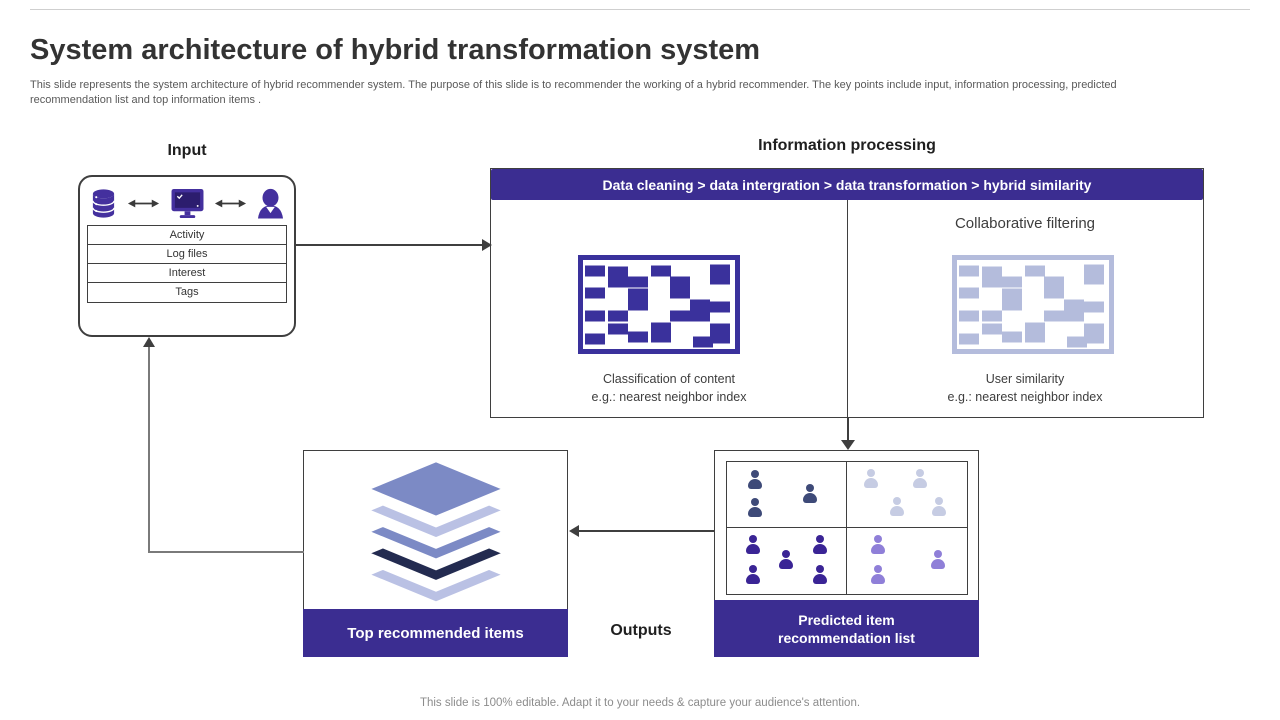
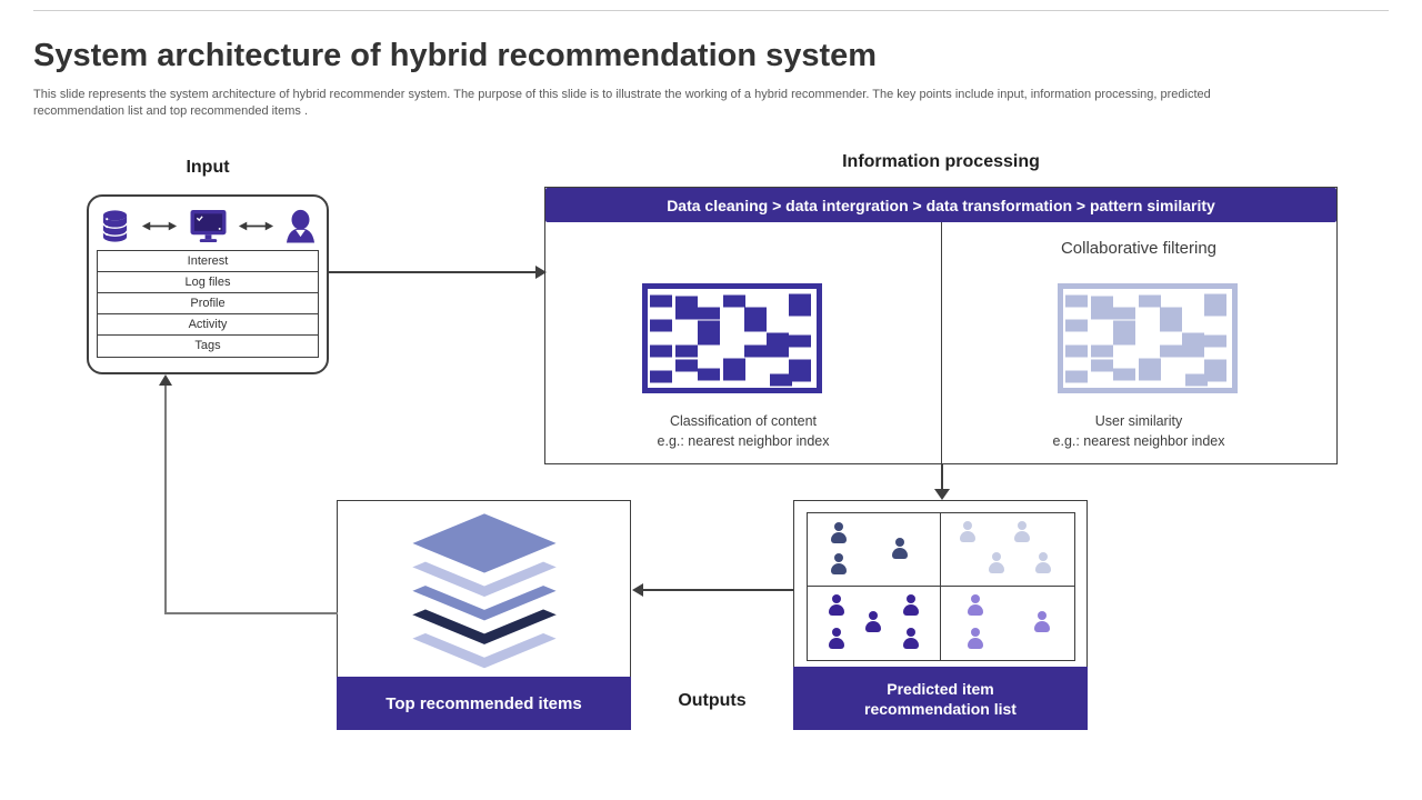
- System architecture of hybrid transformation system
+ System architecture of hybrid recommendation system
- This slide represents the system architecture of hybrid recommender system. The purpose of this slide is to recommender the working of a hybrid recommender. The key points include input, information processing, predicted
+ This slide represents the system architecture of hybrid recommender system. The purpose of this slide is to illustrate the working of a hybrid recommender. The key points include input, information processing, predicted
- recommendation list and top information items .
+ recommendation list and top recommended items .
  Input
- Activity
+ Interest
  Log files
+ Profile
- Interest
+ Activity
  Tags
  Information processing
- Data cleaning > data intergration > data transformation > hybrid similarity
+ Data cleaning > data intergration > data transformation > pattern similarity
  Collaborative filtering
  Classification of content
  e.g.: nearest neighbor index
  User similarity
  e.g.: nearest neighbor index
  Predicted item
  recommendation list
  Top recommended items
  Outputs
- This slide is 100% editable. Adapt it to your needs & capture your audience's attention.
